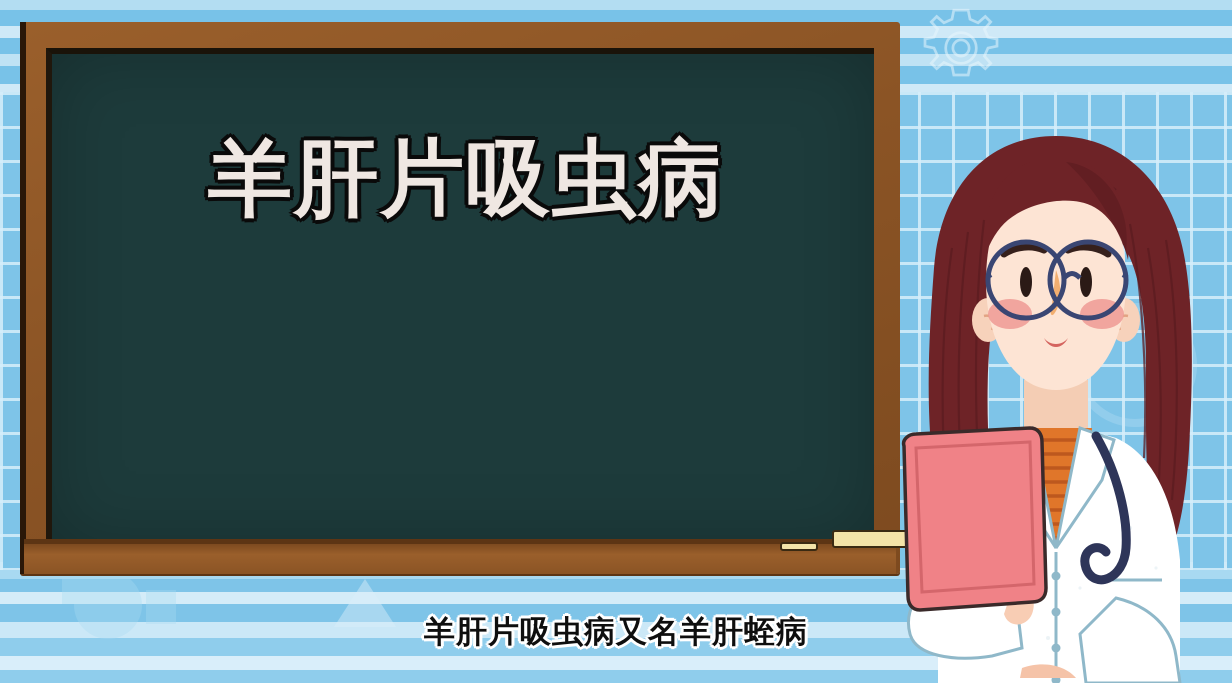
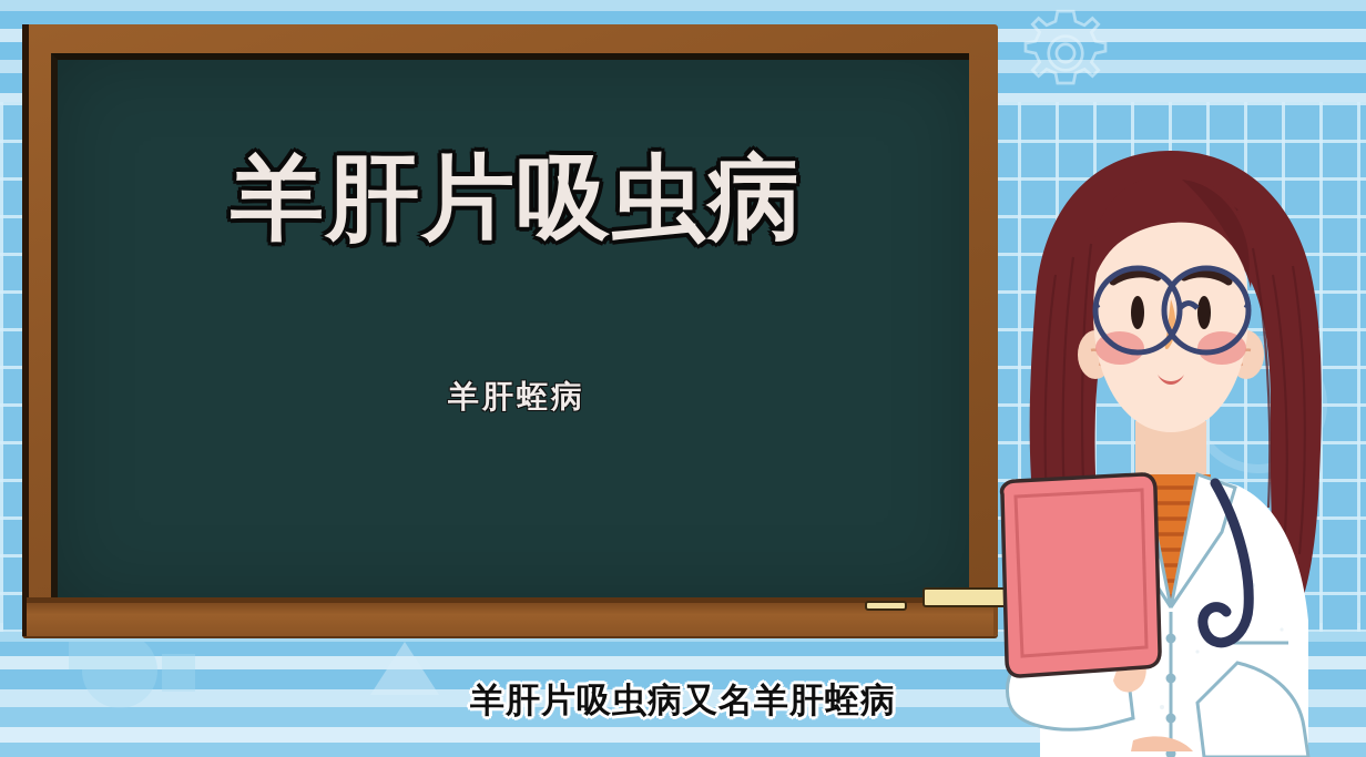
  羊肝片吸虫病
+ 羊肝蛭病
  羊肝片吸虫病又名羊肝蛭病
